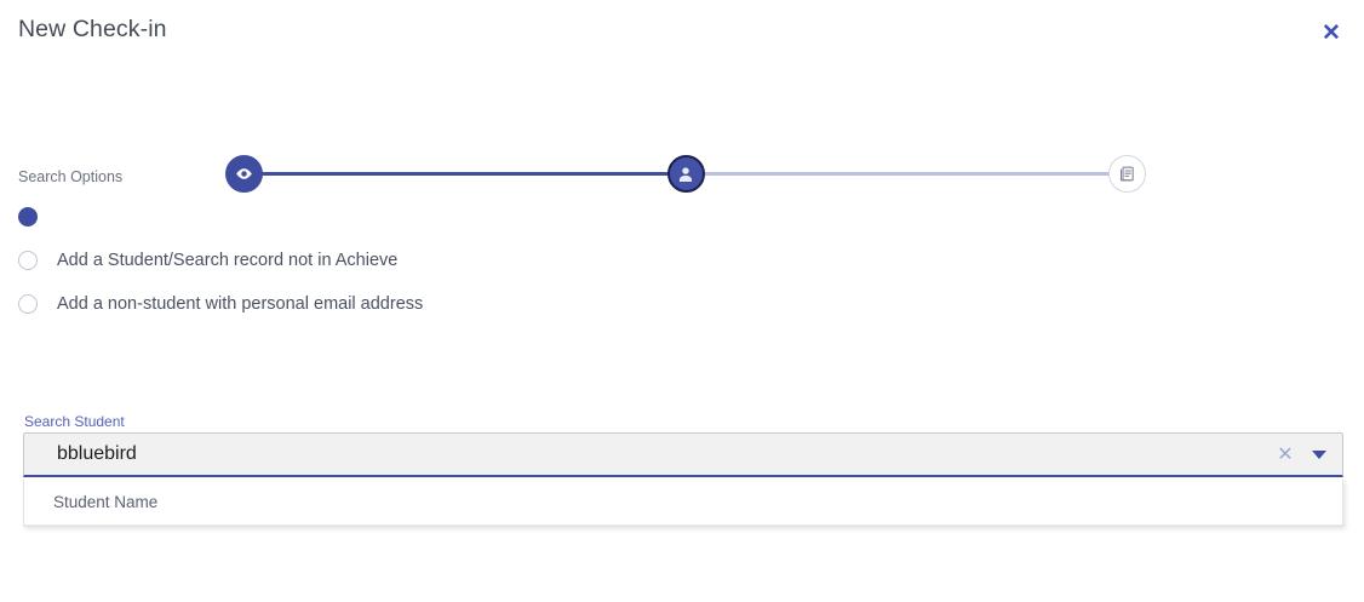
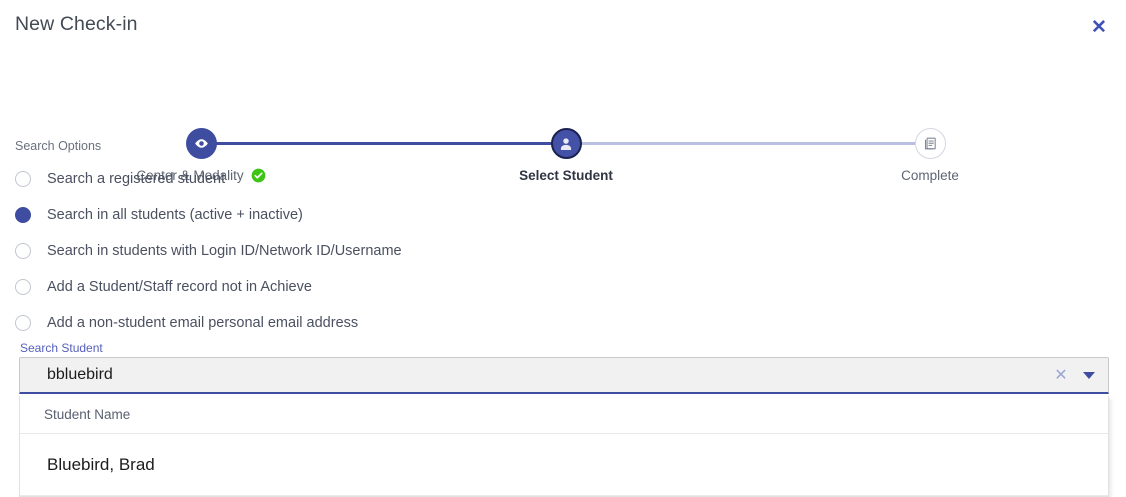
  New Check-in
  ✕
+ Center & Modality
+ Select Student
+ Complete
  Search Options
+ Search a registered student
+ Search in all students (active + inactive)
+ Search in students with Login ID/Network ID/Username
- Add a Student/Search record not in Achieve
+ Add a Student/Staff record not in Achieve
- Add a non-student with personal email address
+ Add a non-student email personal email address
  Search Student
  bbluebird
  ✕
  Student Name
+ Bluebird, Brad
